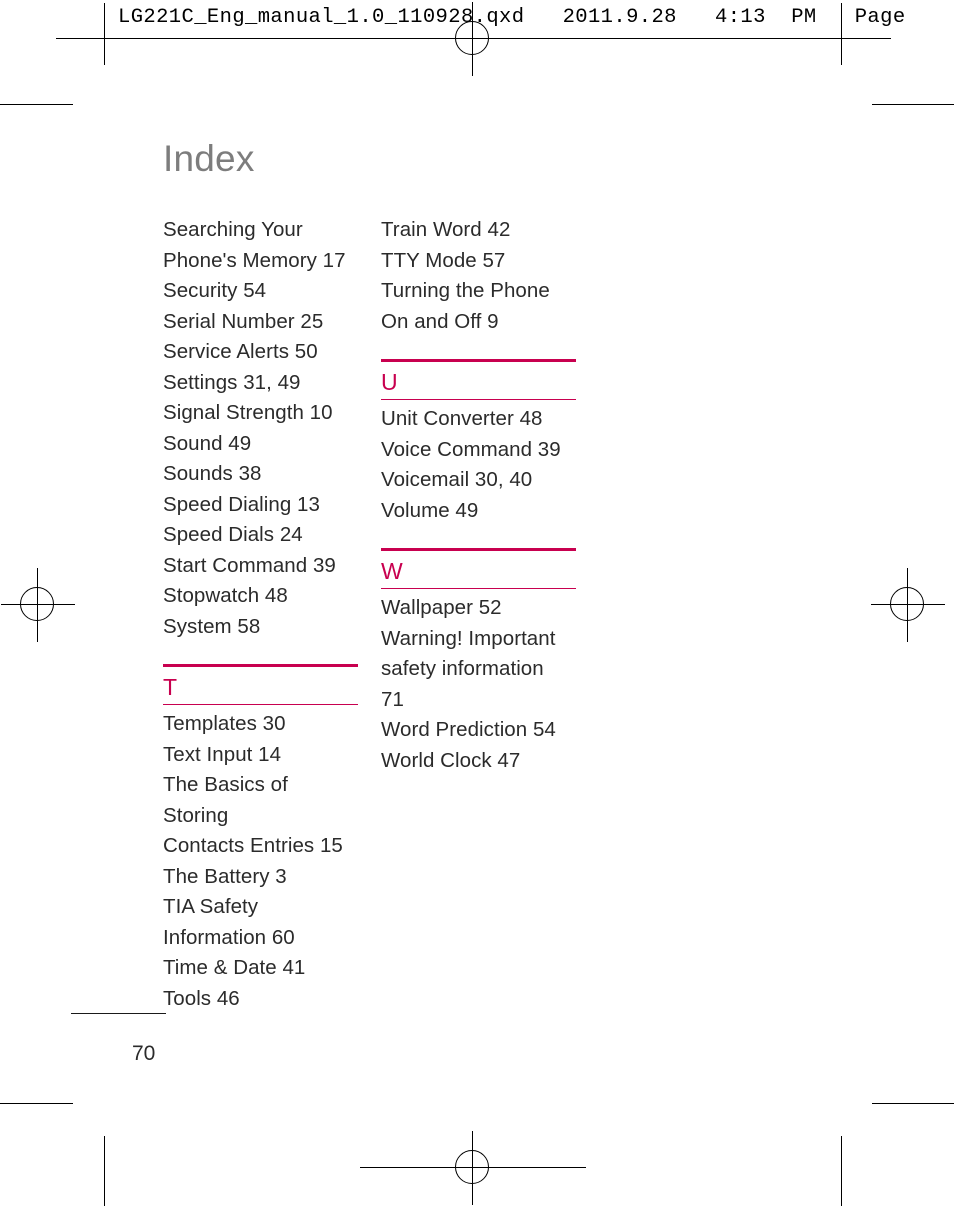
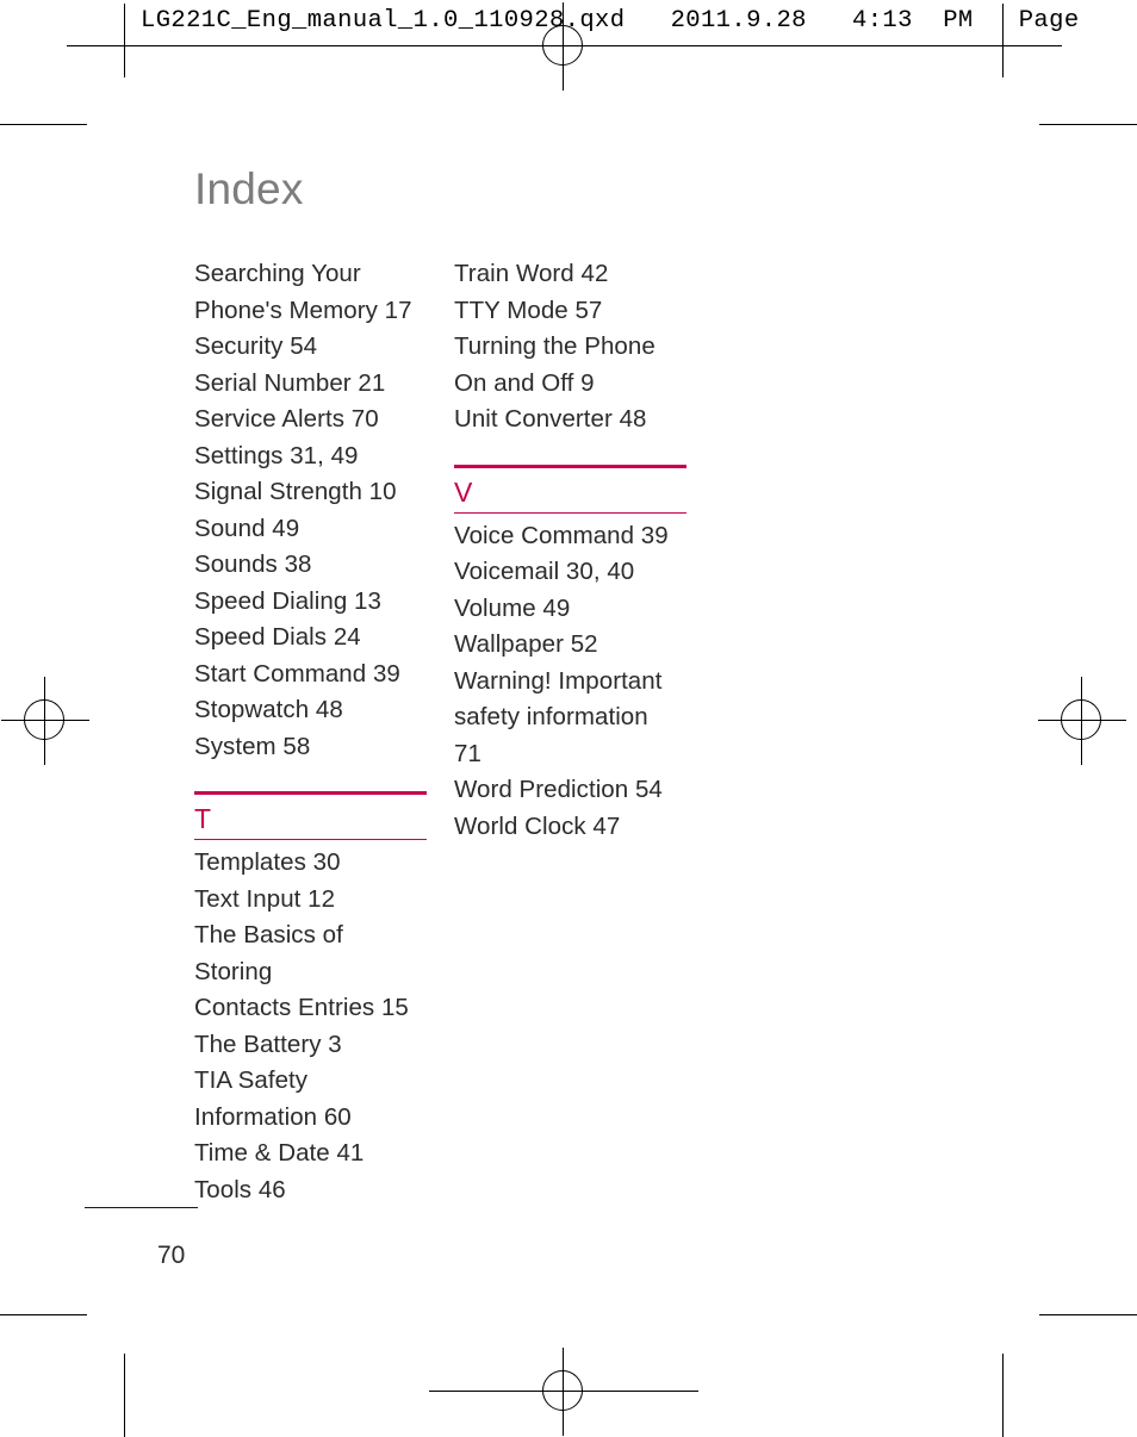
  LG221C_Eng_manual_1.0_110928.qxd 2011.9.28 4:13 PM Page
  Index
  Searching Your
  Phone's Memory 17
  Security 54
- Serial Number 25
+ Serial Number 21
- Service Alerts 50
+ Service Alerts 70
  Settings 31, 49
  Signal Strength 10
  Sound 49
  Sounds 38
  Speed Dialing 13
  Speed Dials 24
  Start Command 39
  Stopwatch 48
  System 58
  T
  Templates 30
- Text Input 14
+ Text Input 12
  The Basics of Storing
  Contacts Entries 15
  The Battery 3
  TIA Safety
  Information 60
  Time & Date 41
  Tools 46
  Train Word 42
  TTY Mode 57
  Turning the Phone
  On and Off 9
- U
  Unit Converter 48
+ V
  Voice Command 39
  Voicemail 30, 40
  Volume 49
- W
  Wallpaper 52
  Warning! Important
  safety information
  71
  Word Prediction 54
  World Clock 47
  70
